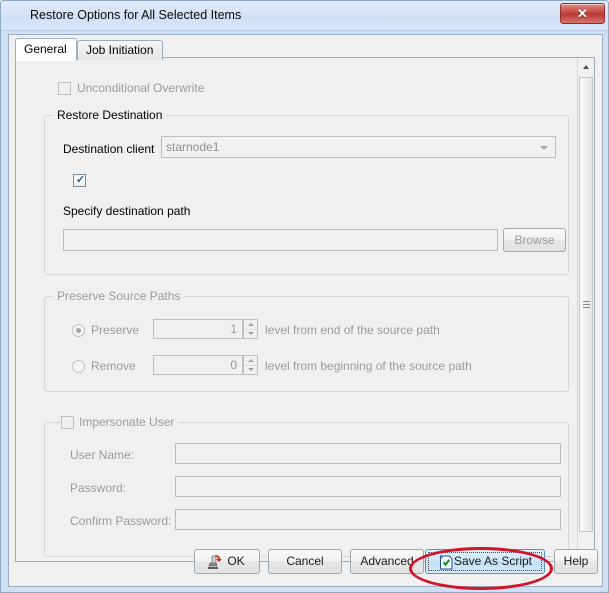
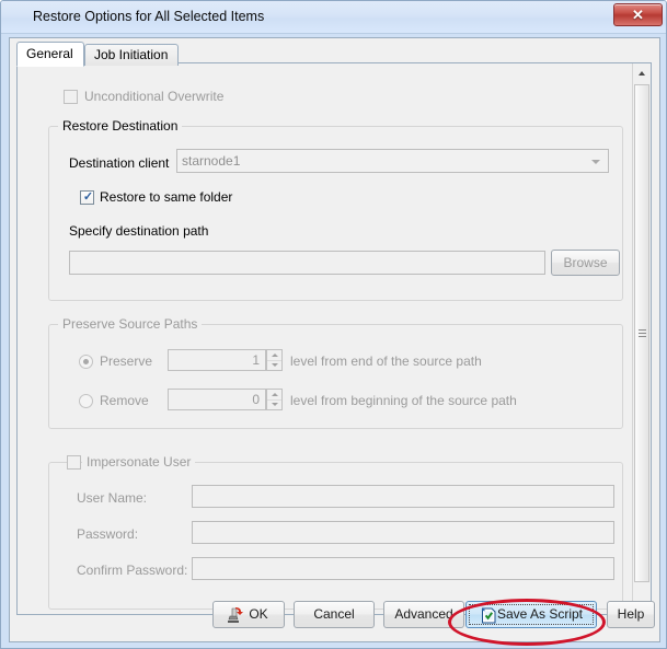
  Restore Options for All Selected Items
  ✕
  General
  Job Initiation
  Unconditional Overwrite
  Restore Destination
  Destination client
  starnode1
  ✓
+ Restore to same folder
  Specify destination path
  Browse
  Preserve Source Paths
  Preserve
  1
  level from end of the source path
  Remove
  0
  level from beginning of the source path
  Impersonate User
  User Name:
  Password:
  Confirm Password:
  OK
  Cancel
  Advanced
  Save As Script
  Help
